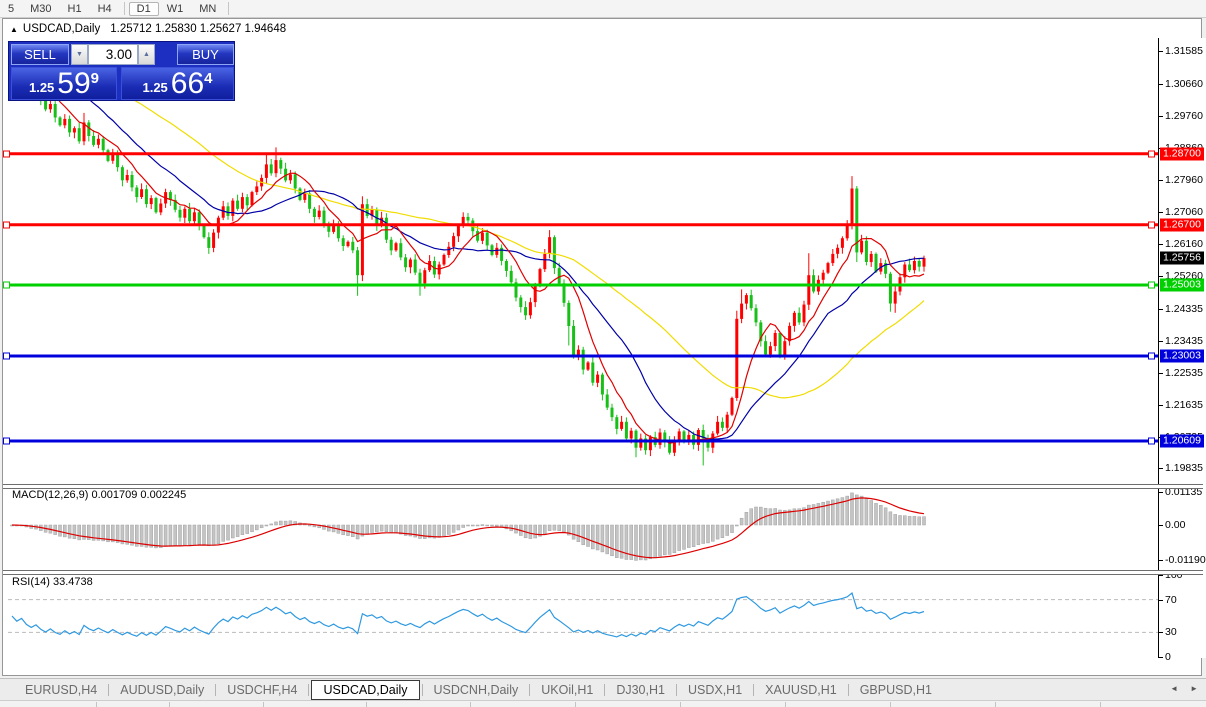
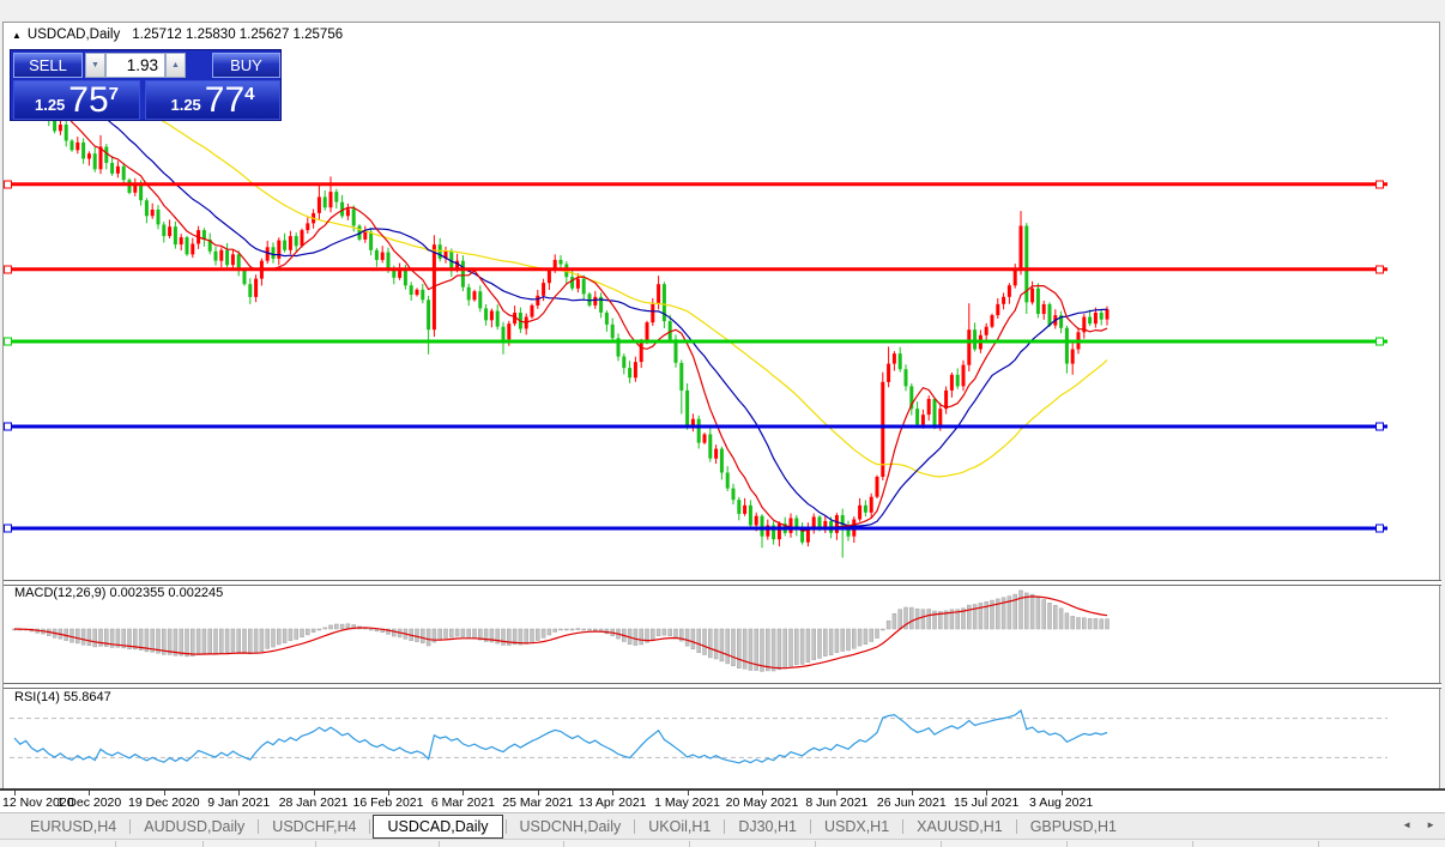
- 5
- M30
- H1
- H4
- D1
- W1
- MN
  ▲
  USDCAD,Daily
- 1.25712 1.25830 1.25627 1.94648
+ 1.25712 1.25830 1.25627 1.25756
- MACD(12,26,9) 0.001709 0.002245
+ MACD(12,26,9) 0.002355 0.002245
- RSI(14) 33.4738
+ RSI(14) 55.8647
- 1.31585
- 1.30660
- 1.29760
- 1.27960
- 1.27060
- 1.26160
- 1.25260
- 1.24335
- 1.23435
- 1.22535
- 1.21635
- 1.19835
- 1.28700
- 1.26700
- 1.25003
- 1.23003
- 1.20609
- 1.25756
- 0.01135
- 0.00
- -0.01190
- 100
- 70
- 30
- 0
  SELL
- 3.00
+ 1.93
  BUY
  1.25
- 59
+ 75
- 9
+ 7
  1.25
- 66
+ 77
  4
+ 12 Nov 2020
+ 1 Dec 2020
+ 19 Dec 2020
+ 9 Jan 2021
+ 28 Jan 2021
+ 16 Feb 2021
+ 6 Mar 2021
+ 25 Mar 2021
+ 13 Apr 2021
+ 1 May 2021
+ 20 May 2021
+ 8 Jun 2021
+ 26 Jun 2021
+ 15 Jul 2021
+ 3 Aug 2021
  EURUSD,H4
  AUDUSD,Daily
  USDCHF,H4
  USDCAD,Daily
  USDCNH,Daily
  UKOil,H1
  DJ30,H1
  USDX,H1
  XAUUSD,H1
  GBPUSD,H1
  ◄
  ►
